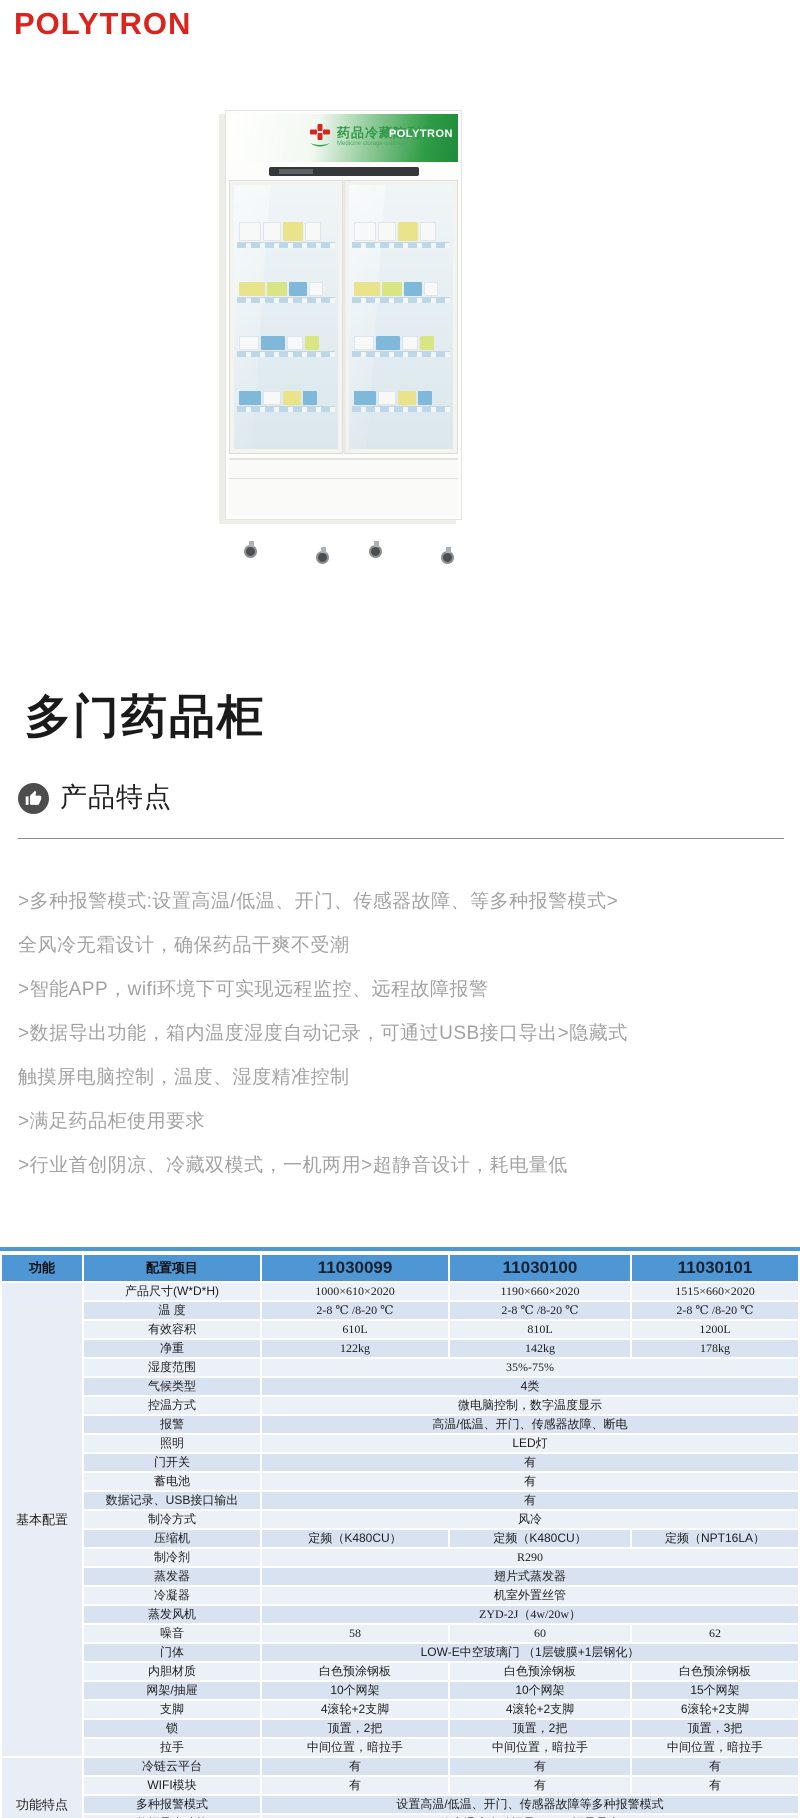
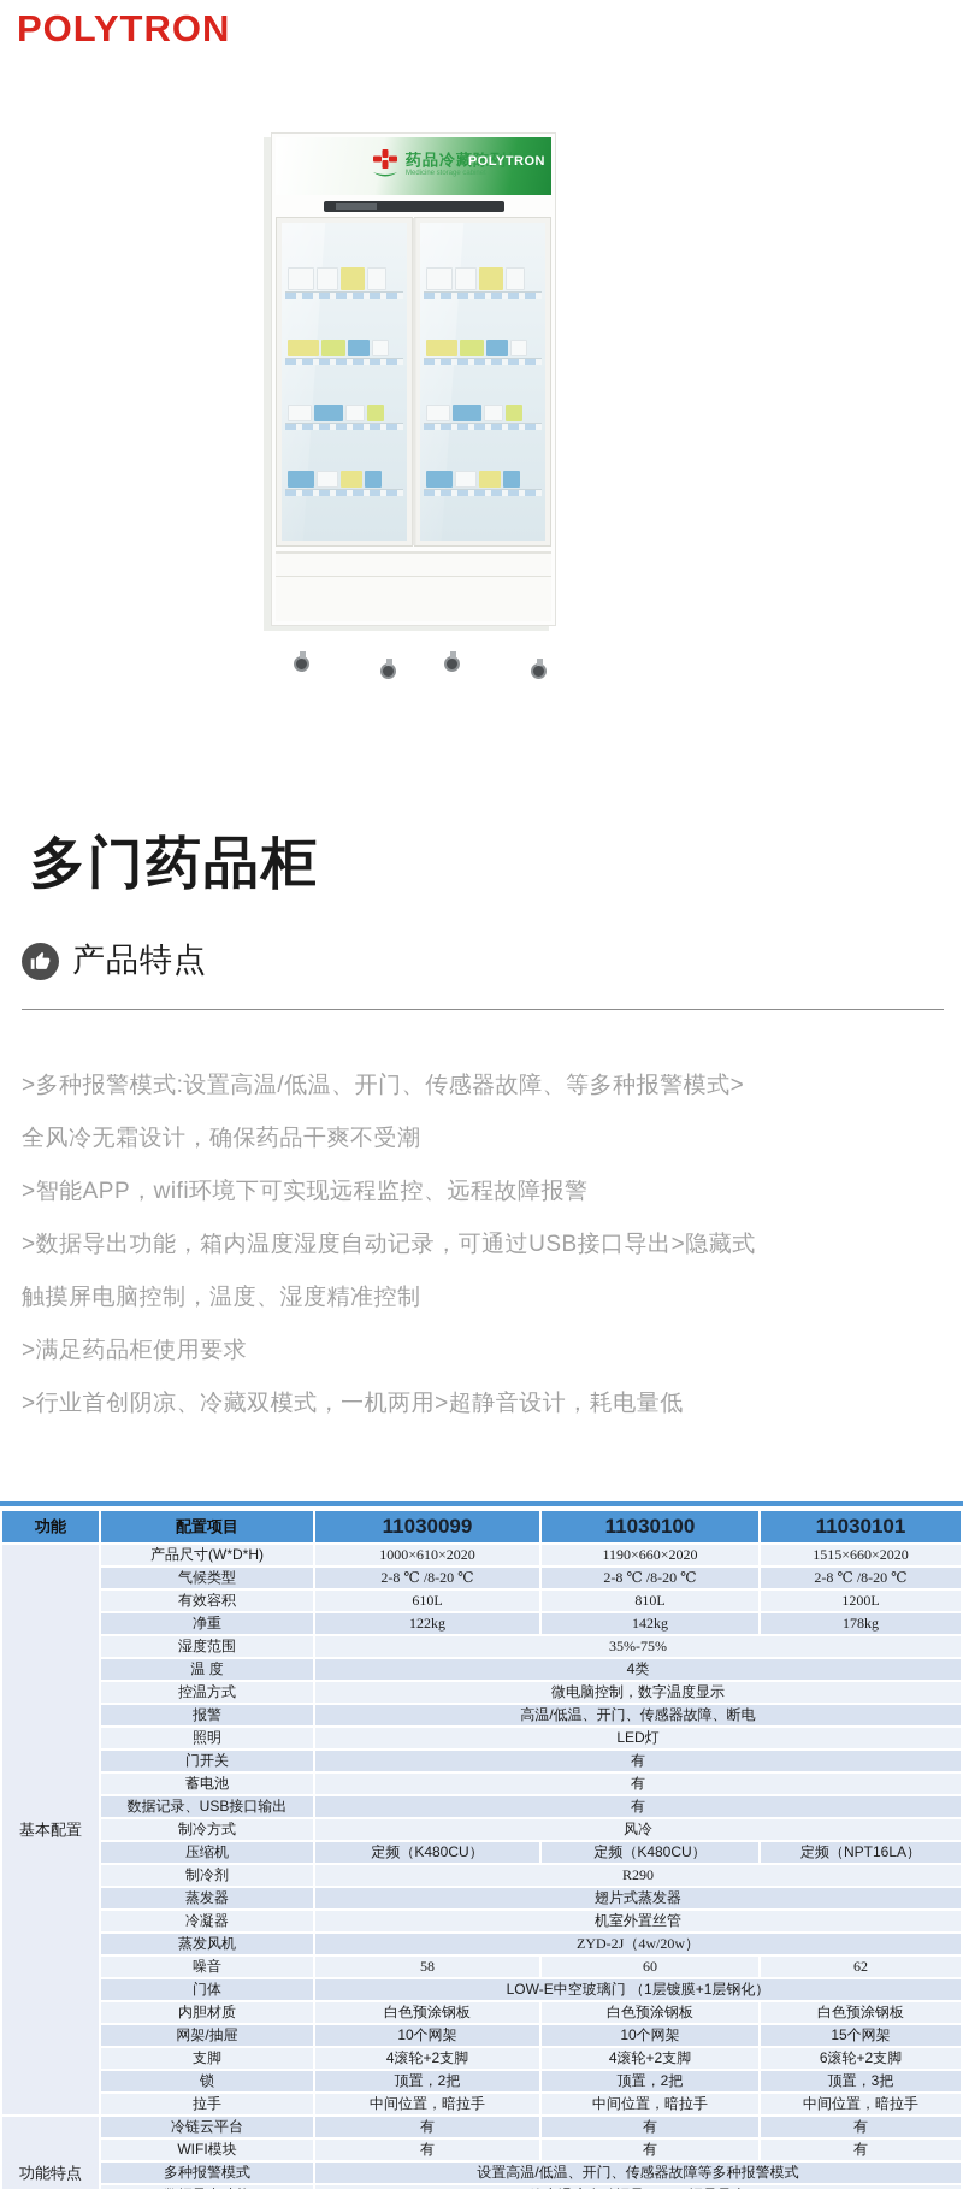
  POLYTRON
  药品冷藏陈列柜
  POLYTRON
  多门药品柜
  产品特点
  >多种报警模式:设置高温/低温、开门、传感器故障、等多种报警模式>
  全风冷无霜设计，确保药品干爽不受潮
  >智能APP，wifi环境下可实现远程监控、远程故障报警
  >数据导出功能，箱内温度湿度自动记录，可通过USB接口导出>隐藏式
  触摸屏电脑控制，温度、湿度精准控制
  >满足药品柜使用要求
  >行业首创阴凉、冷藏双模式，一机两用>超静音设计，耗电量低
  功能	配置项目	11030099	11030100	11030101
  基本配置	产品尺寸(W*D*H)	1000×610×2020	1190×660×2020	1515×660×2020
- 温 度	2-8 ℃ /8-20 ℃	2-8 ℃ /8-20 ℃	2-8 ℃ /8-20 ℃
+ 气候类型	2-8 ℃ /8-20 ℃	2-8 ℃ /8-20 ℃	2-8 ℃ /8-20 ℃
  有效容积	610L	810L	1200L
  净重	122kg	142kg	178kg
  湿度范围	35%-75%
- 气候类型	4类
+ 温 度	4类
  控温方式	微电脑控制，数字温度显示
  报警	高温/低温、开门、传感器故障、断电
  照明	LED灯
  门开关	有
  蓄电池	有
  数据记录、USB接口输出	有
  制冷方式	风冷
  压缩机	定频（K480CU）	定频（K480CU）	定频（NPT16LA）
  制冷剂	R290
  蒸发器	翅片式蒸发器
  冷凝器	机室外置丝管
  蒸发风机	ZYD-2J（4w/20w）
  噪音	58	60	62
  门体	LOW-E中空玻璃门 （1层镀膜+1层钢化）
  内胆材质	白色预涂钢板	白色预涂钢板	白色预涂钢板
  网架/抽屉	10个网架	10个网架	15个网架
  支脚	4滚轮+2支脚	4滚轮+2支脚	6滚轮+2支脚
  锁	顶置，2把	顶置，2把	顶置，3把
  拉手	中间位置，暗拉手	中间位置，暗拉手	中间位置，暗拉手
  功能特点	冷链云平台	有	有	有
  WIFI模块	有	有	有
  多种报警模式	设置高温/低温、开门、传感器故障等多种报警模式
